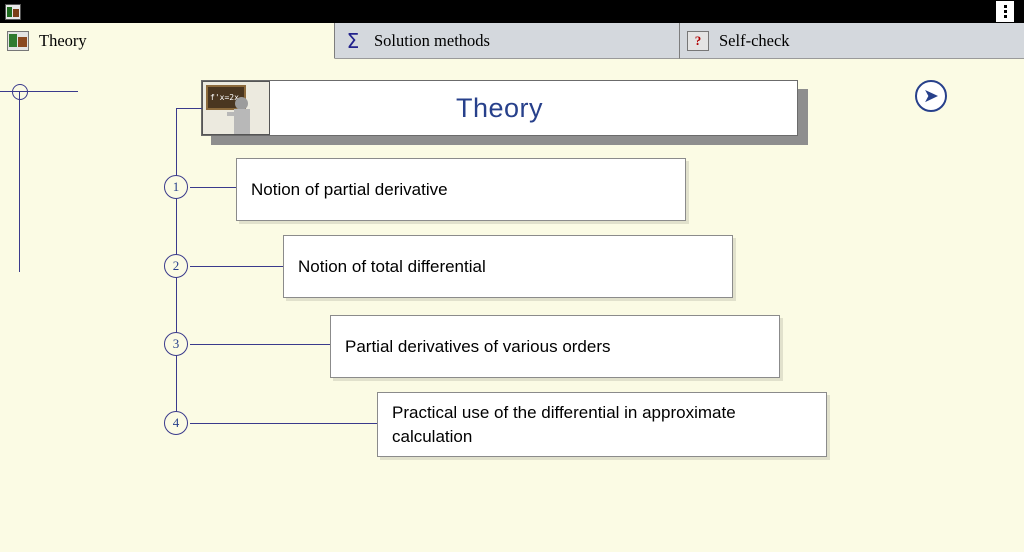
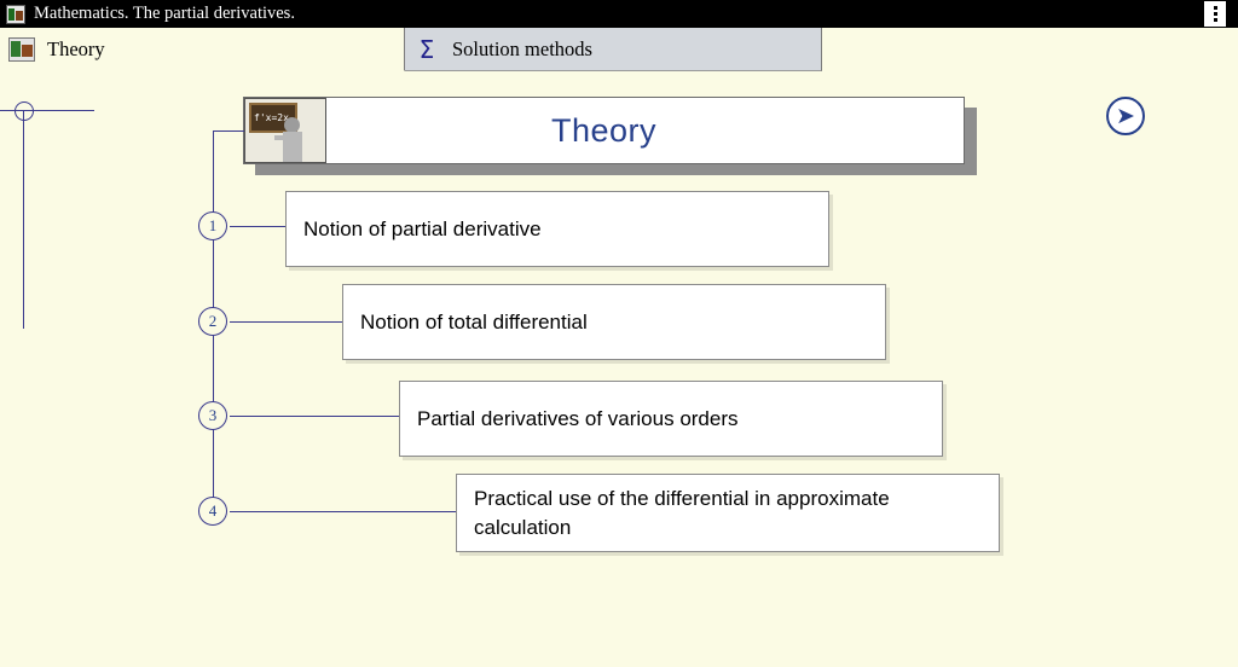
+ Mathematics. The partial derivatives.
  Theory
  Σ
  Solution methods
- ?
- Self-check
  Theory
  f'x=2
  ➤
  1
  2
  3
  4
  Notion of partial derivative
  Notion of total differential
  Partial derivatives of various orders
  Practical use of the differential in approximate calculation
